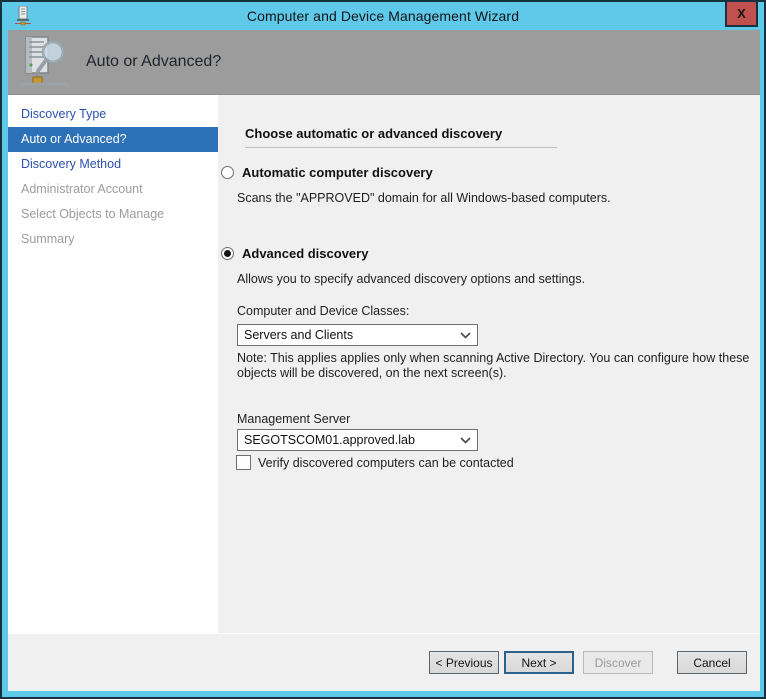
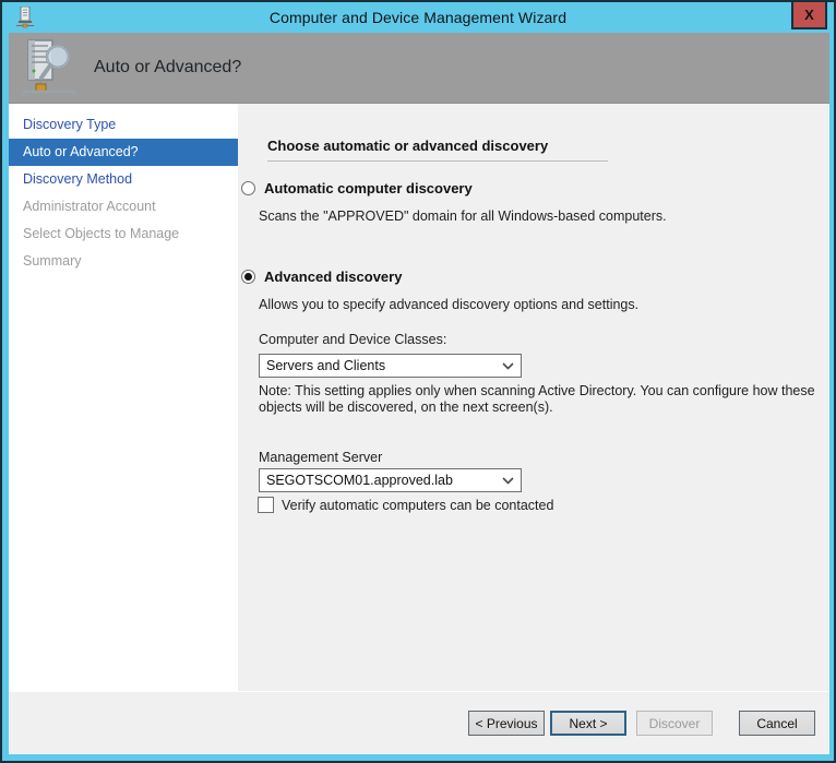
  Computer and Device Management Wizard
  X
  Auto or Advanced?
  Discovery Type
  Auto or Advanced?
  Discovery Method
  Administrator Account
  Select Objects to Manage
  Summary
  Choose automatic or advanced discovery
  Automatic computer discovery
  Scans the "APPROVED" domain for all Windows-based computers.
  Advanced discovery
  Allows you to specify advanced discovery options and settings.
  Computer and Device Classes:
  Servers and Clients
- Note: This applies applies only when scanning Active Directory. You can configure how these objects will be discovered, on the next screen(s).
+ Note: This setting applies only when scanning Active Directory. You can configure how these objects will be discovered, on the next screen(s).
  Management Server
  SEGOTSCOM01.approved.lab
- Verify discovered computers can be contacted
+ Verify automatic computers can be contacted
  < Previous
  Next >
  Discover
  Cancel
